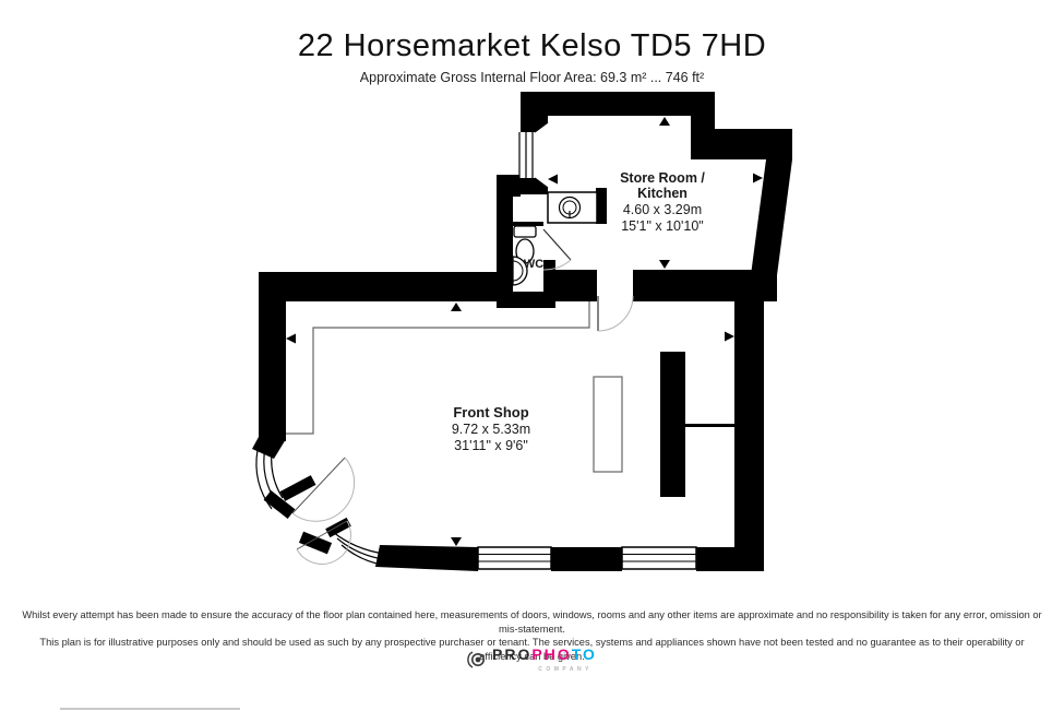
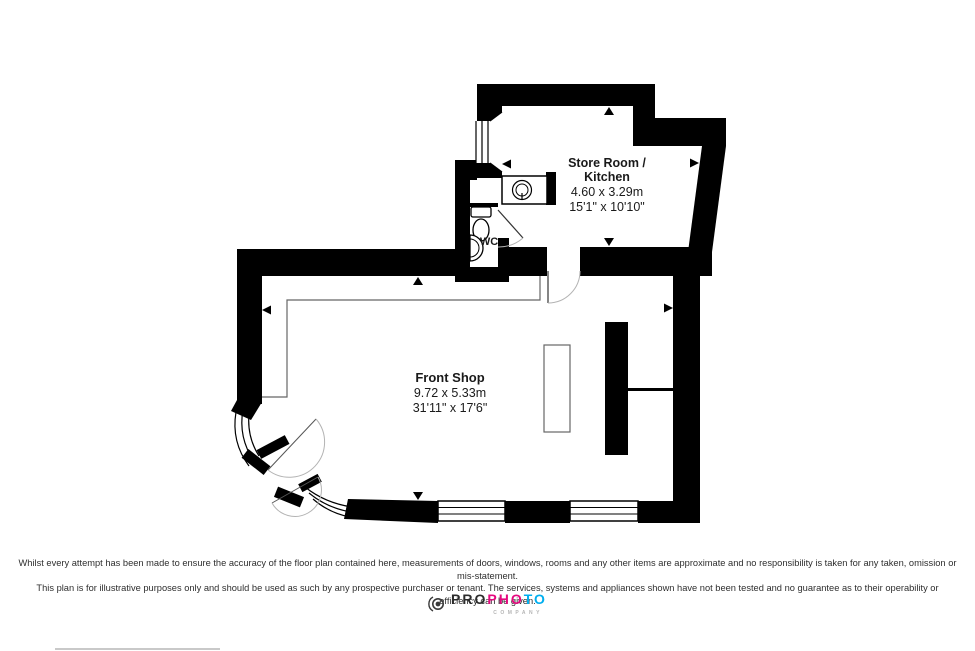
- 22 Horsemarket Kelso TD5 7HD
- Approximate Gross Internal Floor Area: 69.3 m² ... 746 ft²
  Store Room /
  Kitchen
  4.60 x 3.29m
  15'1" x 10'10"
  WC
  Front Shop
  9.72 x 5.33m
- 31'11" x 9'6"
+ 31'11" x 17'6"
- Whilst every attempt has been made to ensure the accuracy of the floor plan contained here, measurements of doors, windows, rooms and any other items are approximate and no responsibility is taken for any error, omission or mis-statement.
+ Whilst every attempt has been made to ensure the accuracy of the floor plan contained here, measurements of doors, windows, rooms and any other items are approximate and no responsibility is taken for any taken, omission or mis-statement.
  This plan is for illustrative purposes only and should be used as such by any prospective purchaser or tenant. The services, systems and appliances shown have not been tested and no guarantee as to their operability or fficiency can be given.
  PROPHOTO
